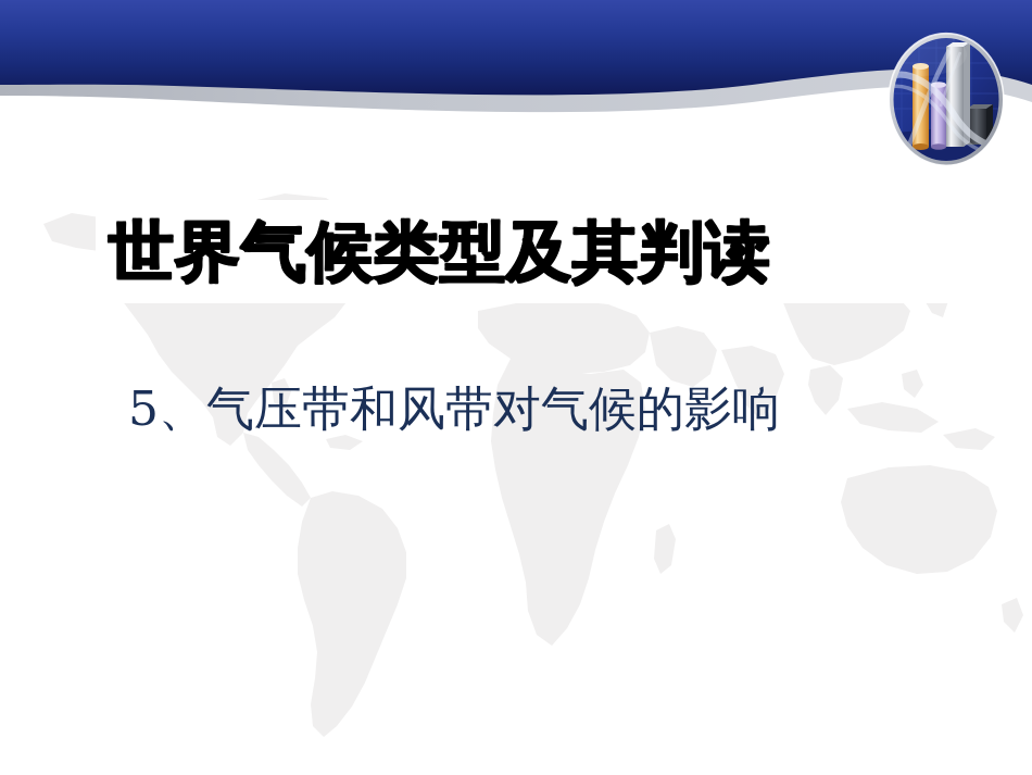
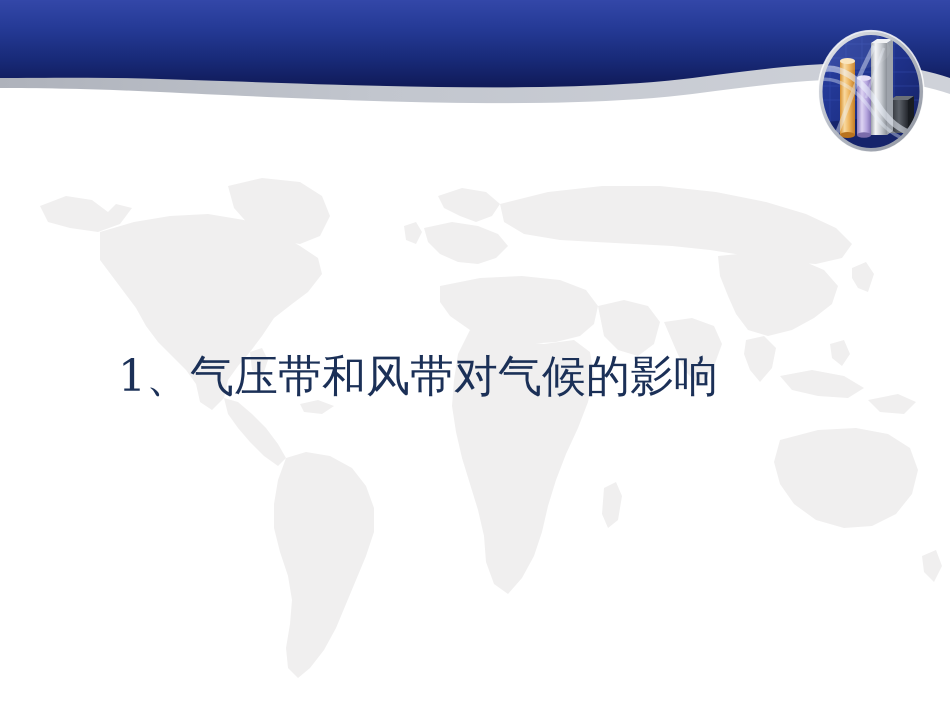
- 世界气候类型及其判读
- 5、气压带和风带对气候的影响
+ 1、气压带和风带对气候的影响
